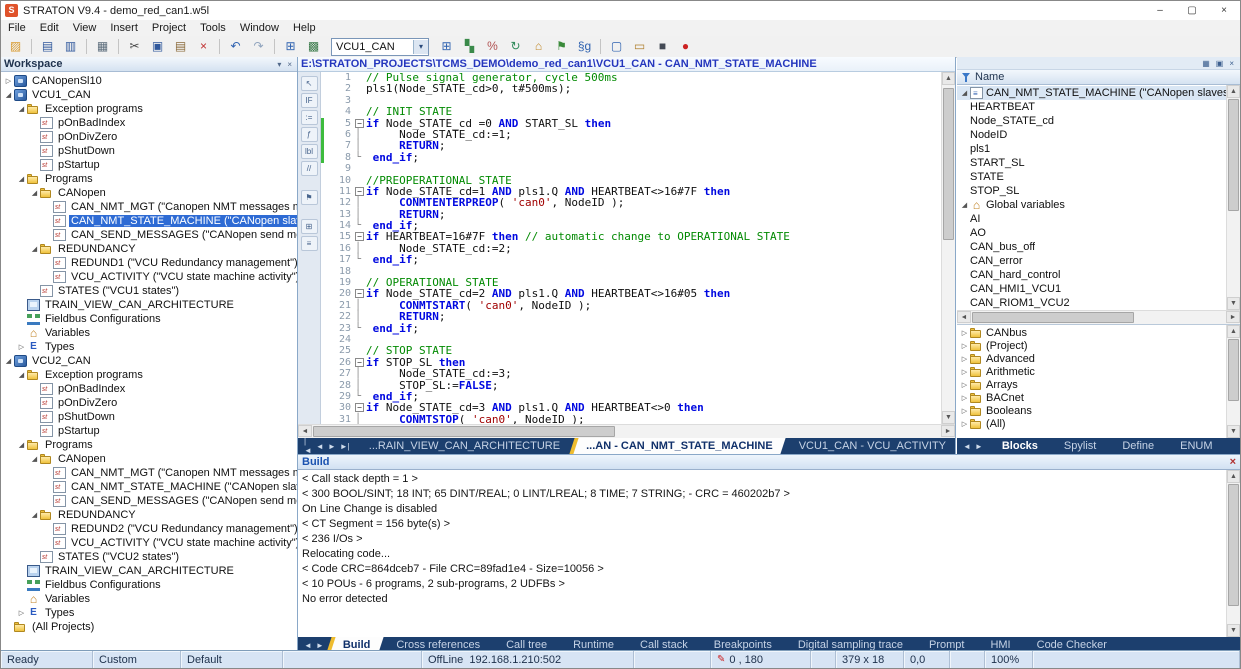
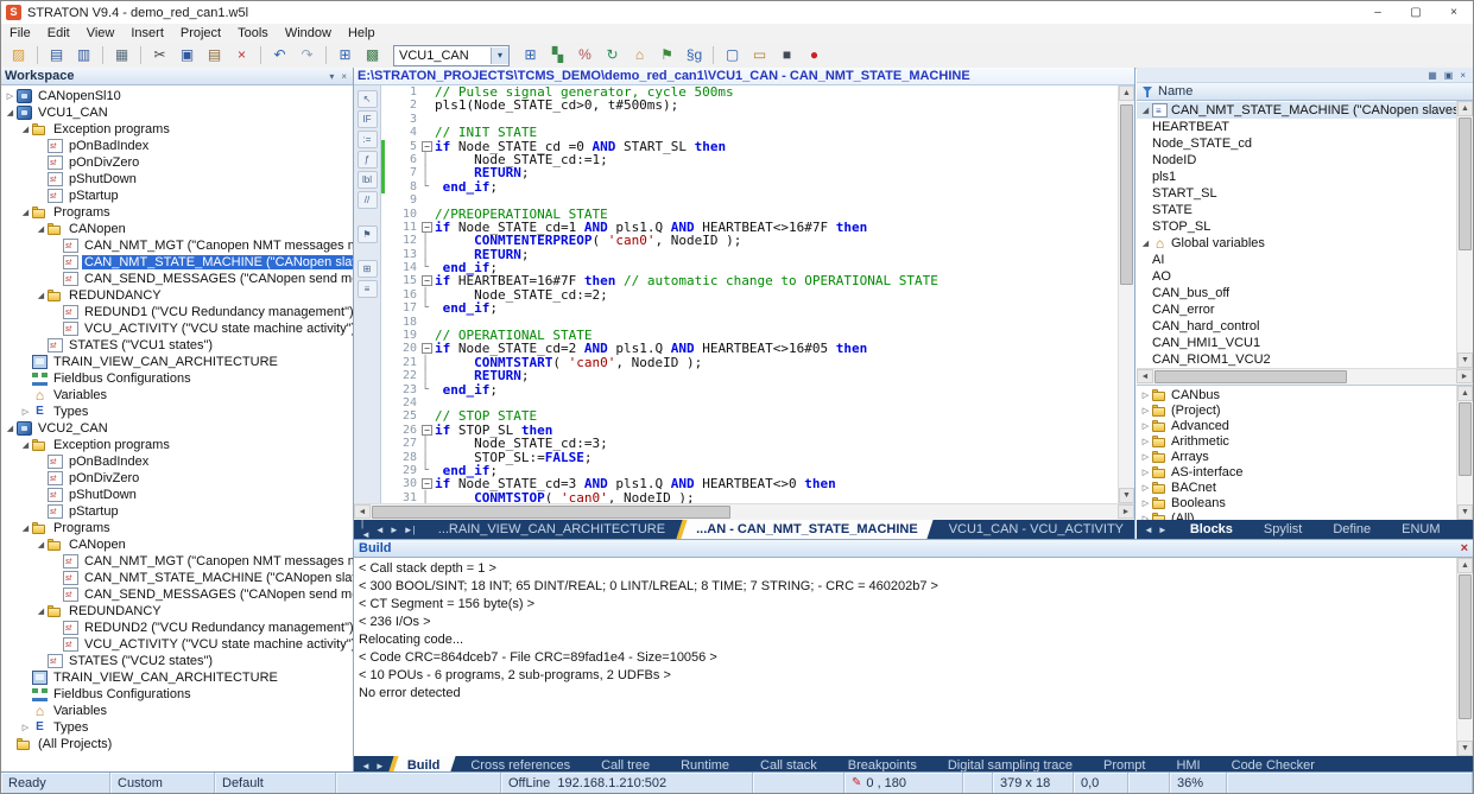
  S
  STRATON V9.4 - demo_red_can1.w5l
  –
  ▢
  ×
  File
  Edit
  View
  Insert
  Project
  Tools
  Window
  Help
  ▨
  ▤
  ▥
  ▦
  ✂
  ▣
  ▤
  ×
  ↶
  ↷
  ⊞
  ▩
  VCU1_CAN
  ▾
  ⊞
  ▚
  %
  ↻
  ⌂
  ⚑
  §g
  ▢
  ▭
  ■
  ●
  Workspace
  ▾
  ×
  CANopenSl10
  VCU1_CAN
  Exception programs
  pOnBadIndex
  pOnDivZero
  pShutDown
  pStartup
  Programs
  CANopen
  CAN_NMT_MGT ("Canopen NMT messages
  CAN_NMT_STATE_MACHINE ("CANopen sla
  CAN_SEND_MESSAGES ("CANopen send m
  REDUNDANCY
  REDUND1 ("VCU Redundancy management")
  VCU_ACTIVITY ("VCU state machine activity"
  STATES ("VCU1 states")
  TRAIN_VIEW_CAN_ARCHITECTURE
  Fieldbus Configurations
  Variables
  Types
  VCU2_CAN
  Exception programs
  pOnBadIndex
  pOnDivZero
  pShutDown
  pStartup
  Programs
  CANopen
  CAN_NMT_MGT ("Canopen NMT messages
  CAN_NMT_STATE_MACHINE ("CANopen sla
  CAN_SEND_MESSAGES ("CANopen send m
  REDUNDANCY
  REDUND2 ("VCU Redundancy management")
  VCU_ACTIVITY ("VCU state machine activity"
  STATES ("VCU2 states")
  TRAIN_VIEW_CAN_ARCHITECTURE
  Fieldbus Configurations
  Variables
  Types
  (All Projects)
  E:\STRATON_PROJECTS\TCMS_DEMO\demo_red_can1\VCU1_CAN - CAN_NMT_STATE_MACHINE
  ↖
  IF
  :=
  ƒ
  lbl
  //
  ⚑
  ⊞
  ≡
  1
  // Pulse signal generator, cycle 500ms
  2
  pls1(Node_STATE_cd>0, t#500ms);
  3
  4
  // INIT STATE
  5
  −
  if Node_STATE_cd =0 AND START_SL then
  6
  │
  Node_STATE_cd:=1;
  7
  │
  RETURN;
  8
  └
  end_if;
  9
  10
  //PREOPERATIONAL STATE
  11
  −
  if Node_STATE_cd=1 AND pls1.Q AND HEARTBEAT<>16#7F then
  12
  │
  CONMTENTERPREOP( 'can0', NodeID );
  13
  │
  RETURN;
  14
  └
  end_if;
  15
  −
  if HEARTBEAT=16#7F then // automatic change to OPERATIONAL STATE
  16
  │
  Node_STATE_cd:=2;
  17
  └
  end_if;
  18
  19
  // OPERATIONAL STATE
  20
  −
  if Node_STATE_cd=2 AND pls1.Q AND HEARTBEAT<>16#05 then
  21
  │
  CONMTSTART( 'can0', NodeID );
  22
  │
  RETURN;
  23
  └
  end_if;
  24
  25
  // STOP STATE
  26
  −
  if STOP_SL then
  27
  │
  Node_STATE_cd:=3;
  28
  │
  STOP_SL:=FALSE;
  29
  └
  end_if;
  30
  −
  if Node_STATE_cd=3 AND pls1.Q AND HEARTBEAT<>0 then
  31
  │
  CONMTSTOP( 'can0', NodeID );
  |◄
  ◄
  ►
  ►|
  ...RAIN_VIEW_CAN_ARCHITECTURE
  ...AN - CAN_NMT_STATE_MACHINE
  VCU1_CAN - VCU_ACTIVITY
  ▦
  ▣
  ×
  Name
  CAN_NMT_STATE_MACHINE ("CANopen slave
  HEARTBEAT
  Node_STATE_cd
  NodeID
  pls1
  START_SL
  STATE
  STOP_SL
  Global variables
  AI
  AO
  CAN_bus_off
  CAN_error
  CAN_hard_control
  CAN_HMI1_VCU1
  CAN_RIOM1_VCU2
  CANbus
  (Project)
  Advanced
  Arithmetic
  Arrays
+ AS-interface
  BACnet
  Booleans
  (All)
  ◄
  ►
  Blocks
  Spylist
  Define
  ENUM
  Build
  ×
  < Call stack depth = 1 >
  < 300 BOOL/SINT; 18 INT; 65 DINT/REAL; 0 LINT/LREAL; 8 TIME; 7 STRING; - CRC = 460202b7 >
- On Line Change is disabled
  < CT Segment = 156 byte(s) >
  < 236 I/Os >
  Relocating code...
  < Code CRC=864dceb7 - File CRC=89fad1e4 - Size=10056 >
  < 10 POUs - 6 programs, 2 sub-programs, 2 UDFBs >
  No error detected
  ◄
  ►
  Build
  Cross references
  Call tree
  Runtime
  Call stack
  Breakpoints
  Digital sampling trace
  Prompt
  HMI
  Code Checker
  Ready
  Custom
  Default
  OffLine
  192.168.1.210:502
  ✎
  0 , 180
  379 x 18
  0,0
- 100%
+ 36%
